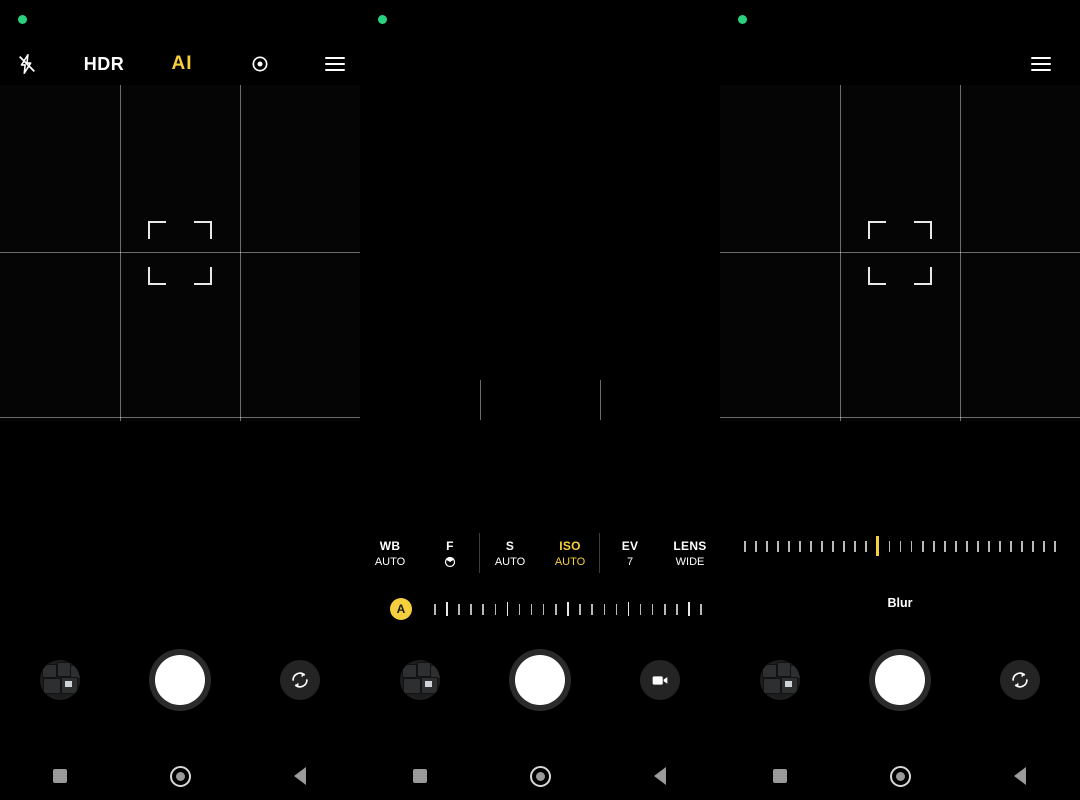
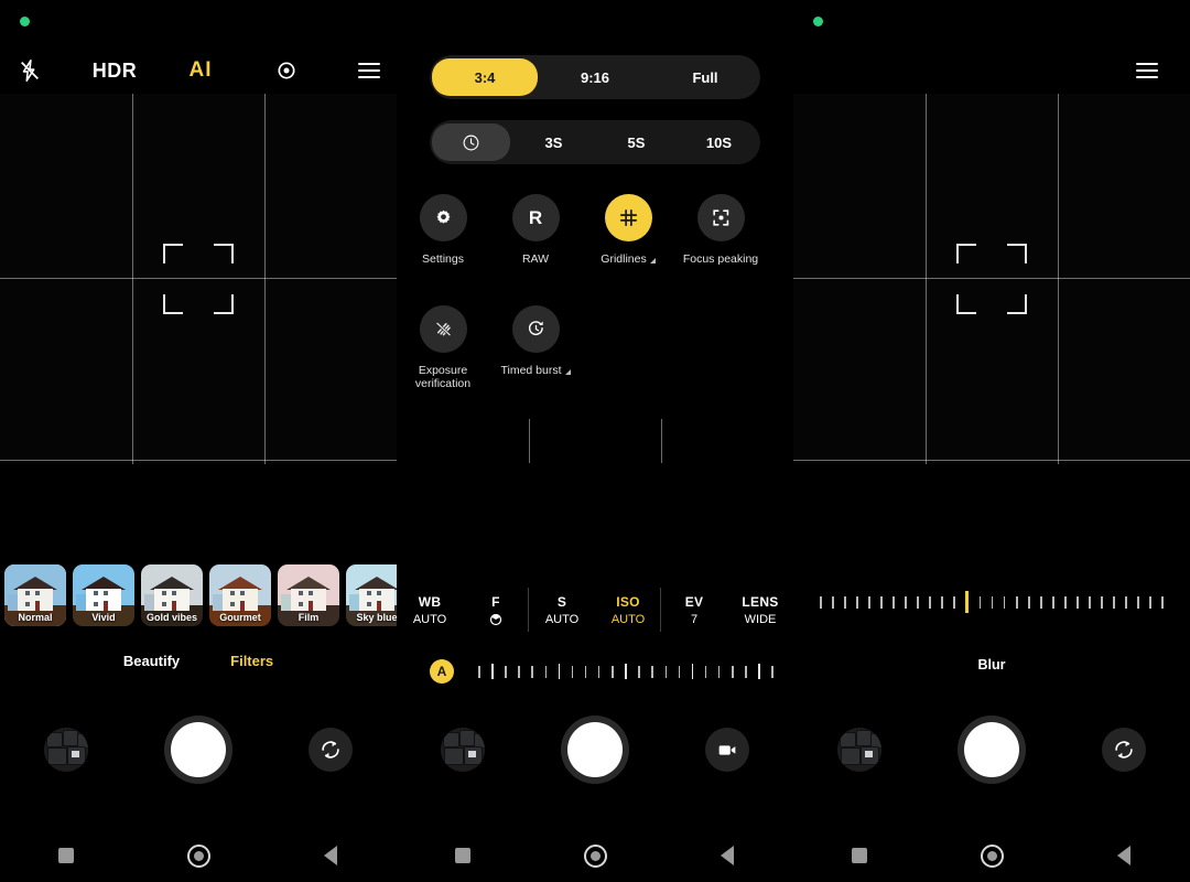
  HDR
  AI
+ Normal
+ Vivid
+ Gold vibes
+ Gourmet
+ Film
+ Sky blue
+ Beautify
+ Filters
+ 3:4
+ 9:16
+ Full
+ 3S
+ 5S
+ 10S
+ Settings
+ R
+ RAW
+ Gridlines
+ Focus peaking
+ Exposure verification
+ Timed burst
  WB
  AUTO
  F
  S
  AUTO
  ISO
  AUTO
  EV
  7
  LENS
  WIDE
  A
  Blur
